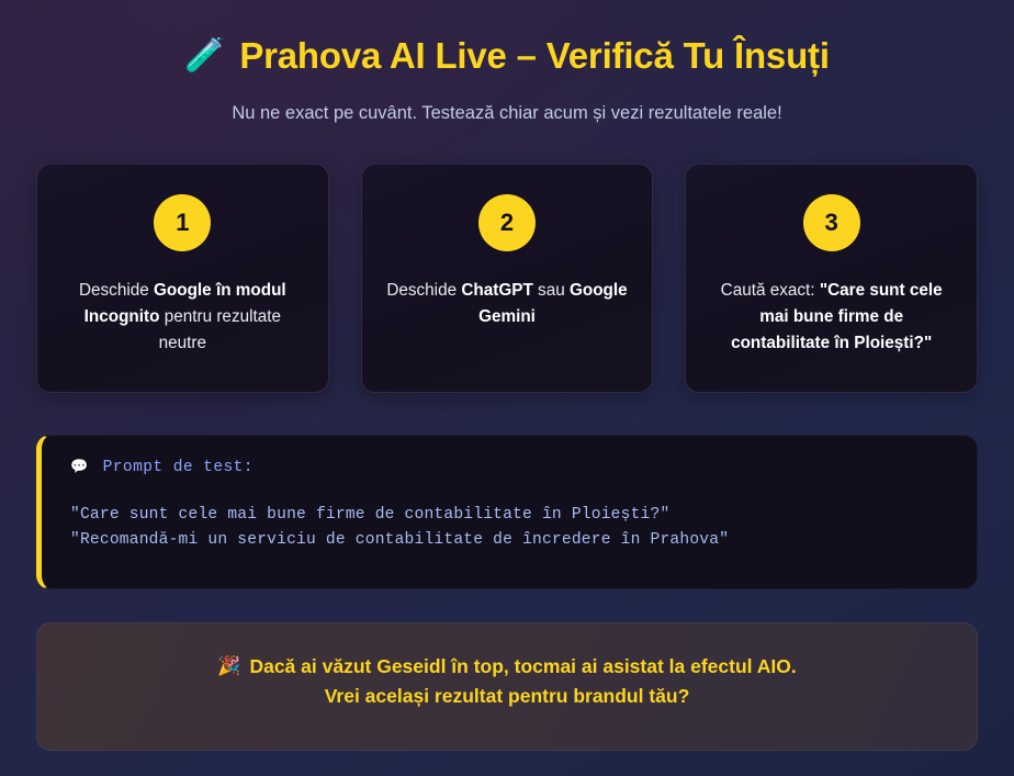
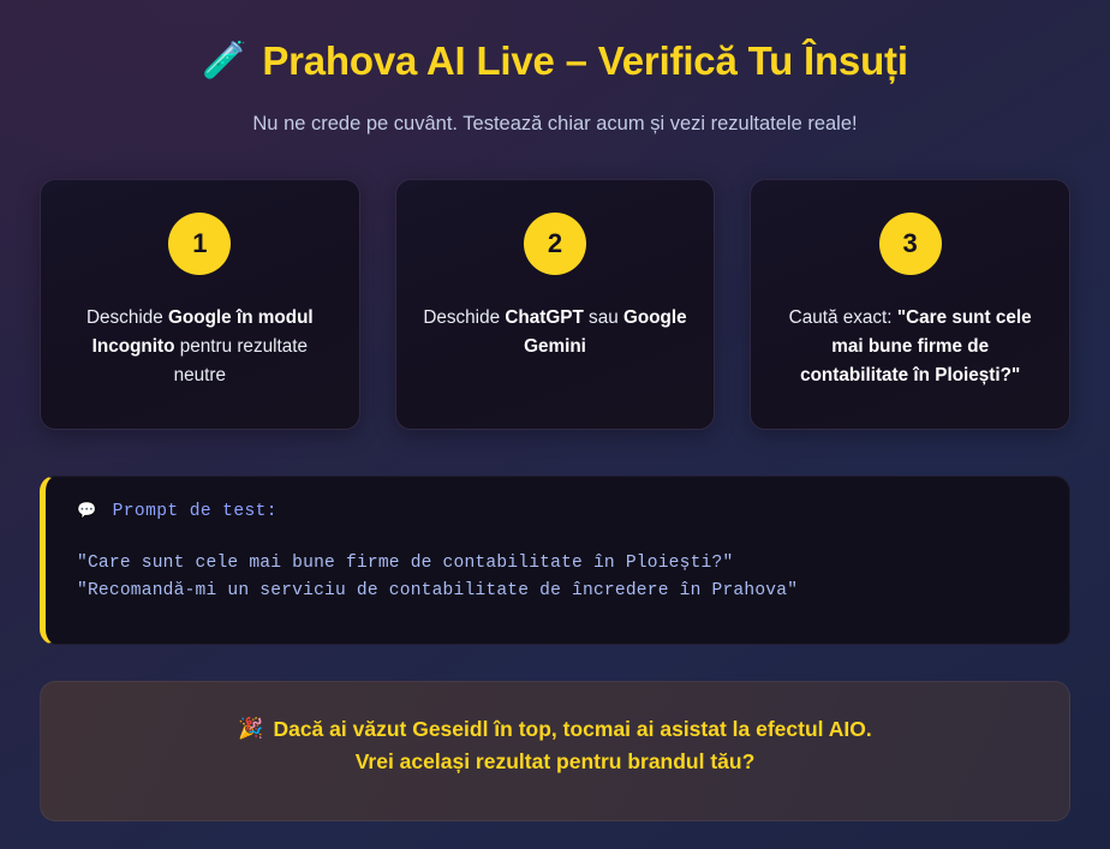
  🧪
  Prahova AI Live – Verifică Tu Însuți
- Nu ne exact pe cuvânt. Testează chiar acum și vezi rezultatele reale!
+ Nu ne crede pe cuvânt. Testează chiar acum și vezi rezultatele reale!
  1
  Deschide Google în modul Incognito pentru rezultate neutre
  2
  Deschide ChatGPT sau Google Gemini
  3
  Caută exact: "Care sunt cele mai bune firme de contabilitate în Ploiești?"
  💬
  Prompt de test:
  "Care sunt cele mai bune firme de contabilitate în Ploiești?"
  "Recomandă-mi un serviciu de contabilitate de încredere în Prahova"
  🎉
  Dacă ai văzut Geseidl în top, tocmai ai asistat la efectul AIO.
  Vrei același rezultat pentru brandul tău?
